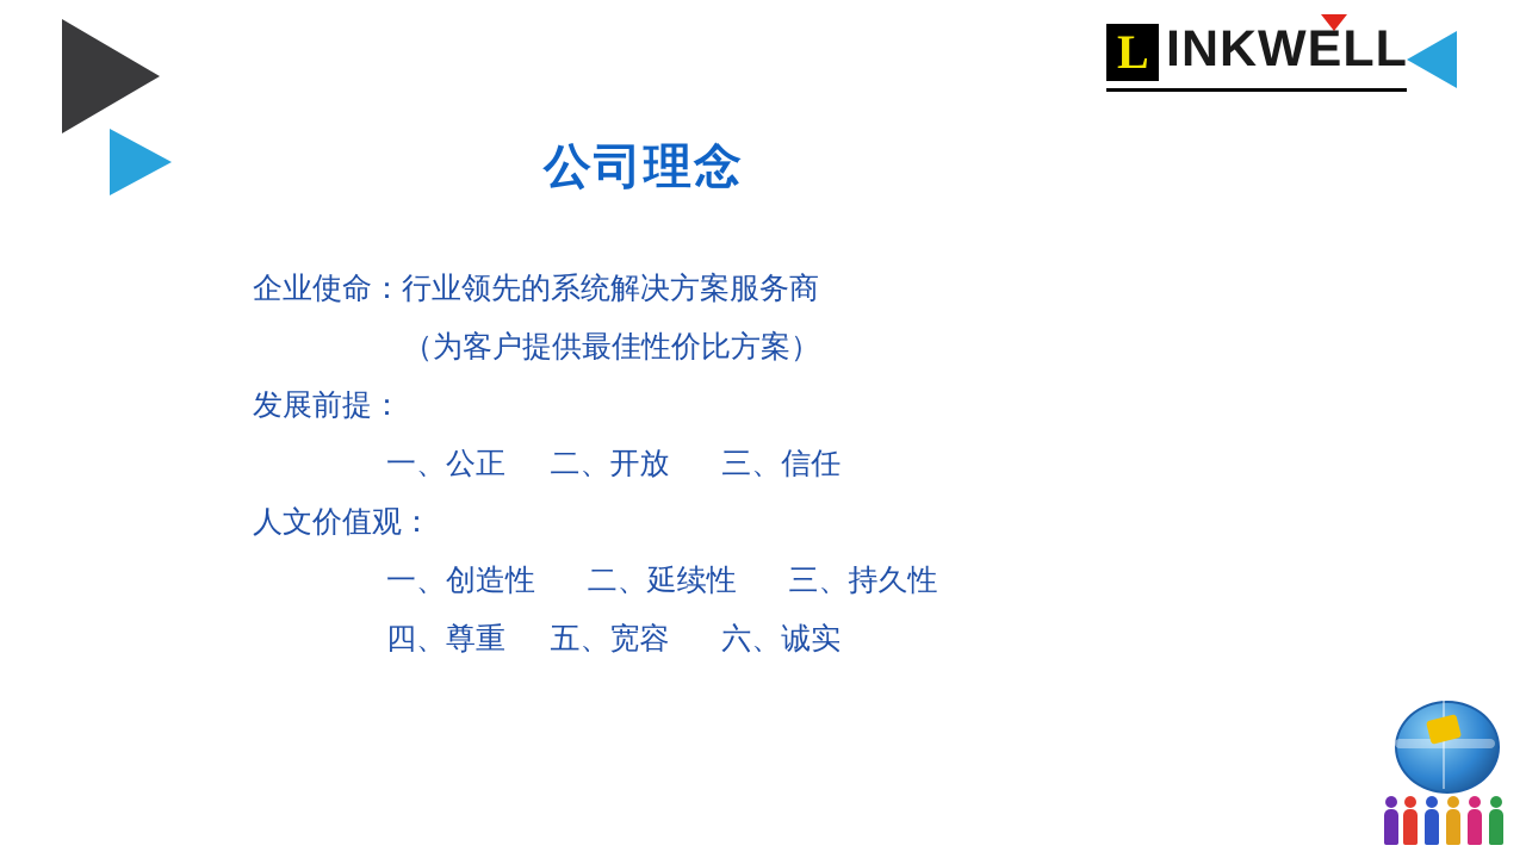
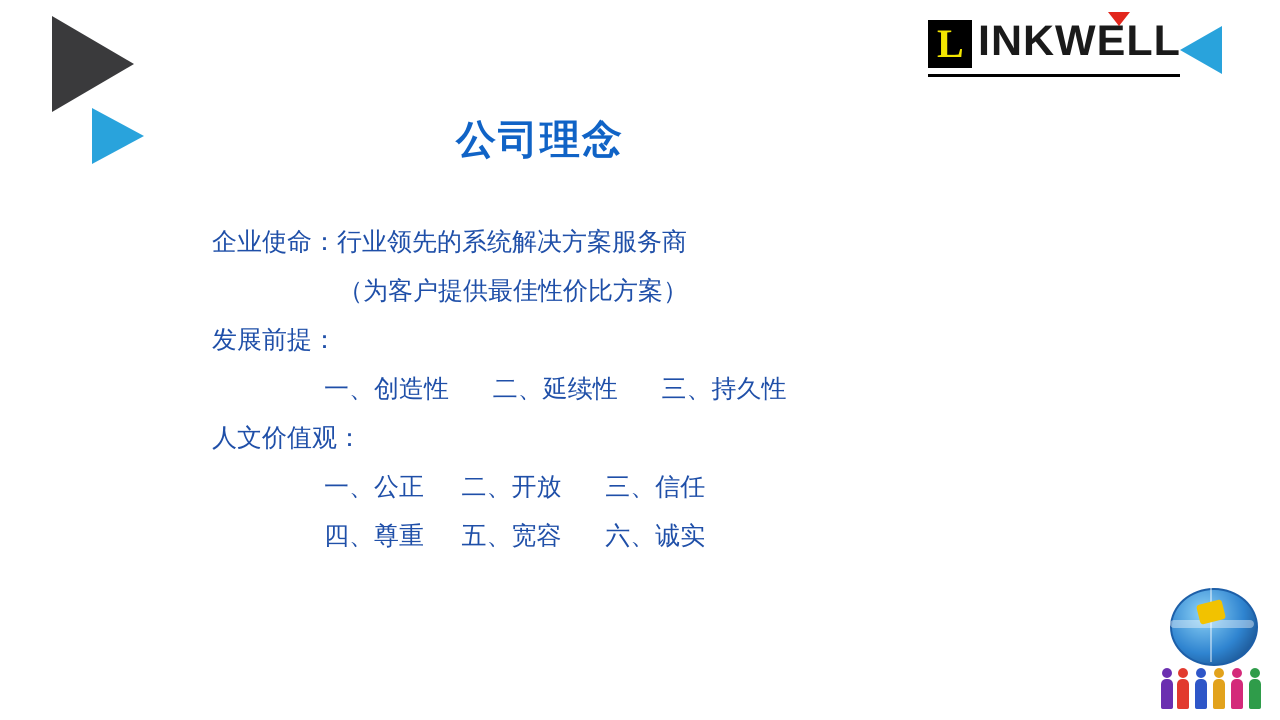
  L
  INKWELL
  公司理念
  企业使命：行业领先的系统解决方案服务商
  （为客户提供最佳性价比方案）
  发展前提：
- 一、公正 二、开放 三、信任
+ 一、创造性 二、延续性 三、持久性
  人文价值观：
- 一、创造性 二、延续性 三、持久性
+ 一、公正 二、开放 三、信任
  四、尊重 五、宽容 六、诚实
